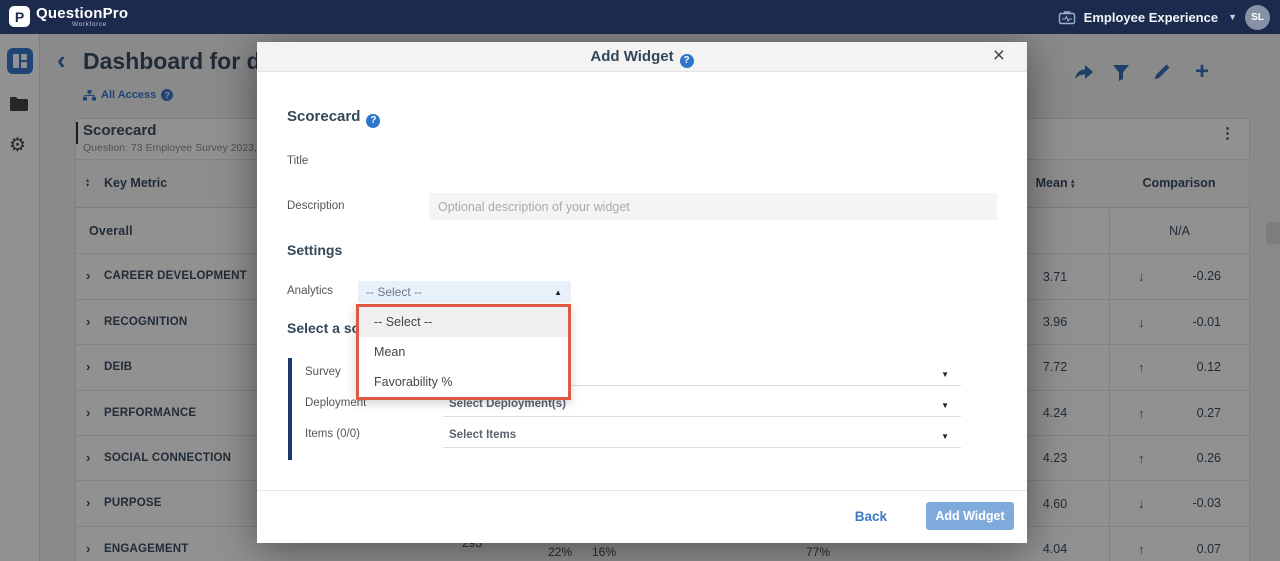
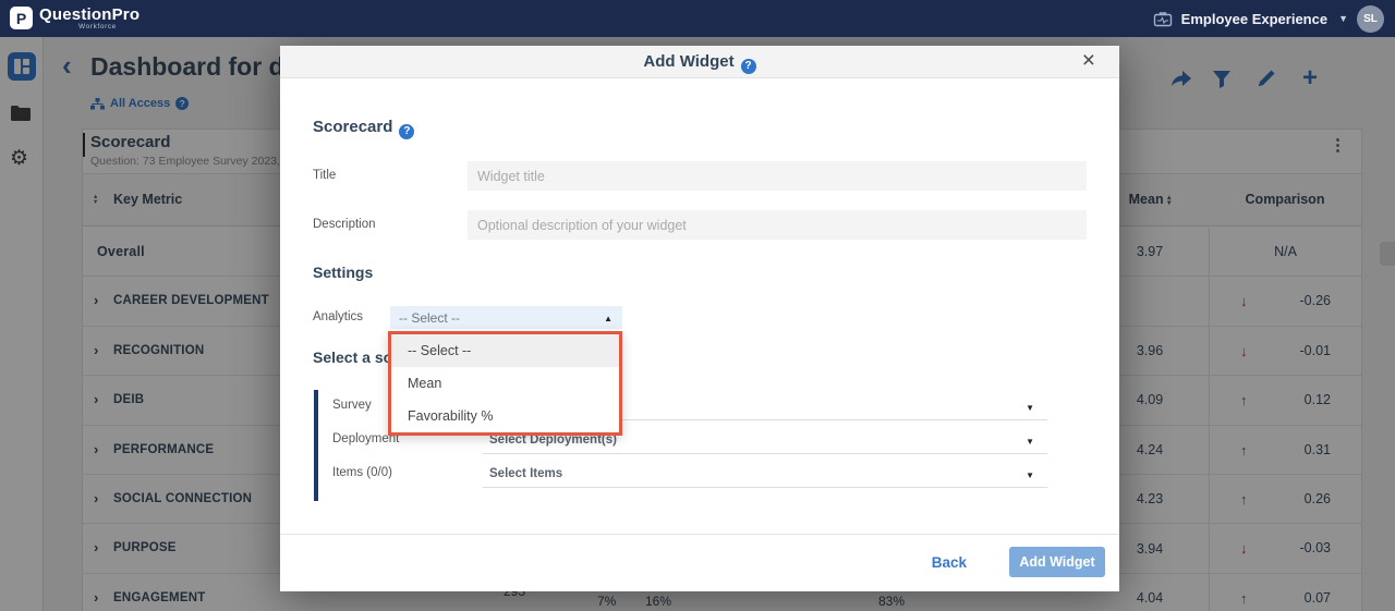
  P
  QuestionPro
  Employee Experience
  ▼
  SL
  ⚙
  ‹
  Dashboard for d
  All Access
  ?
  Scorecard
  Question: 73 Employee Survey 2023,
  ⋮
  Key Metric
  Mean
  Comparison
  Overall
+ 3.97
  N/A
  ›
  CAREER DEVELOPMENT
- 3.71
  ↓
  -0.26
  ›
  RECOGNITION
  3.96
  ↓
  -0.01
  ›
  DEIB
- 7.72
+ 4.09
  ↑
  0.12
  ›
  PERFORMANCE
  4.24
  ↑
- 0.27
+ 0.31
  ›
  SOCIAL CONNECTION
  4.23
  ↑
  0.26
  ›
  PURPOSE
- 4.60
+ 3.94
  ↓
  -0.03
  ›
  ENGAGEMENT
  4.04
  ↑
  0.07
  +
  293
- 22%
+ 7%
  16%
- 77%
+ 83%
  Add Widget ?
  ×
  Scorecard ?
  Title
+ Widget title
  Description
  Optional description of your widget
  Settings
  Analytics
  -- Select --
  ▲
  Survey
  ▼
  Deployment
  Select Deployment(s)
  ▼
  Items (0/0)
  Select Items
  ▼
  -- Select --
  Mean
  Favorability %
  Back
  Add Widget
